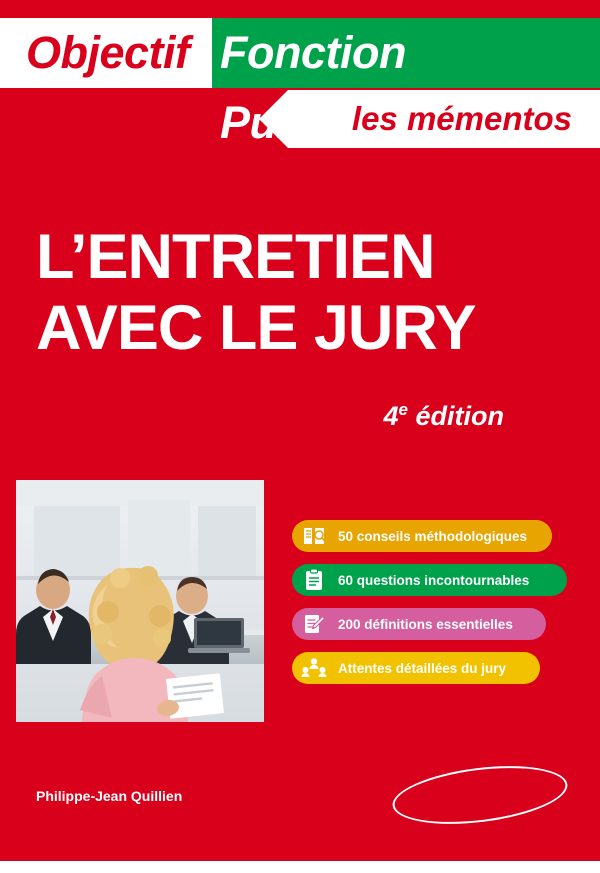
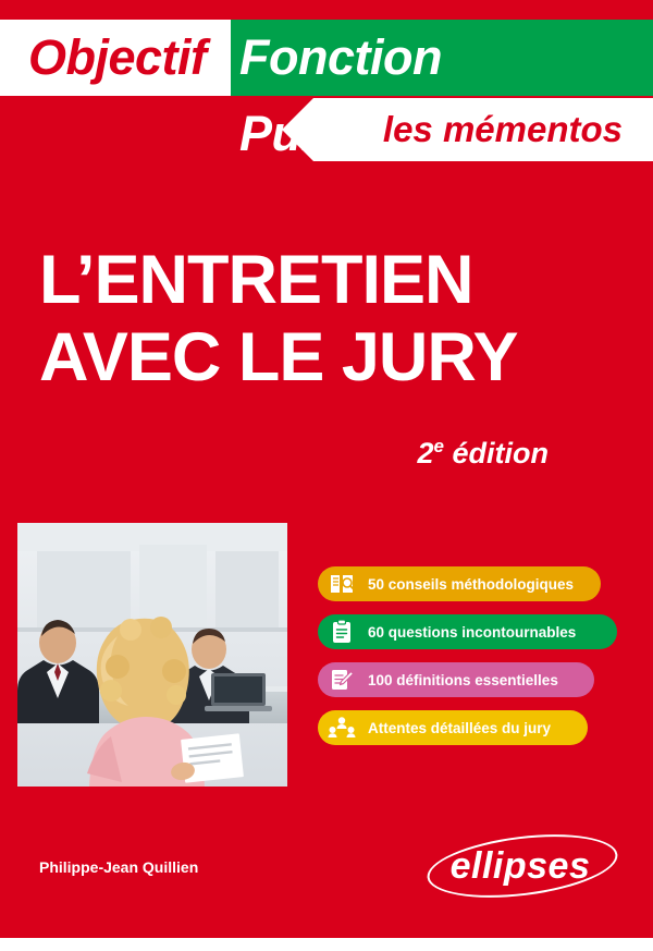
  Objectif
  les mémentos
  L’ENTRETIEN
  AVEC LE JURY
- 4e édition
+ 2e édition
  50 conseils méthodologiques
  60 questions incontournables
- 200 définitions essentielles
+ 100 définitions essentielles
  Attentes détaillées du jury
  Philippe-Jean Quillien
+ ellipses
